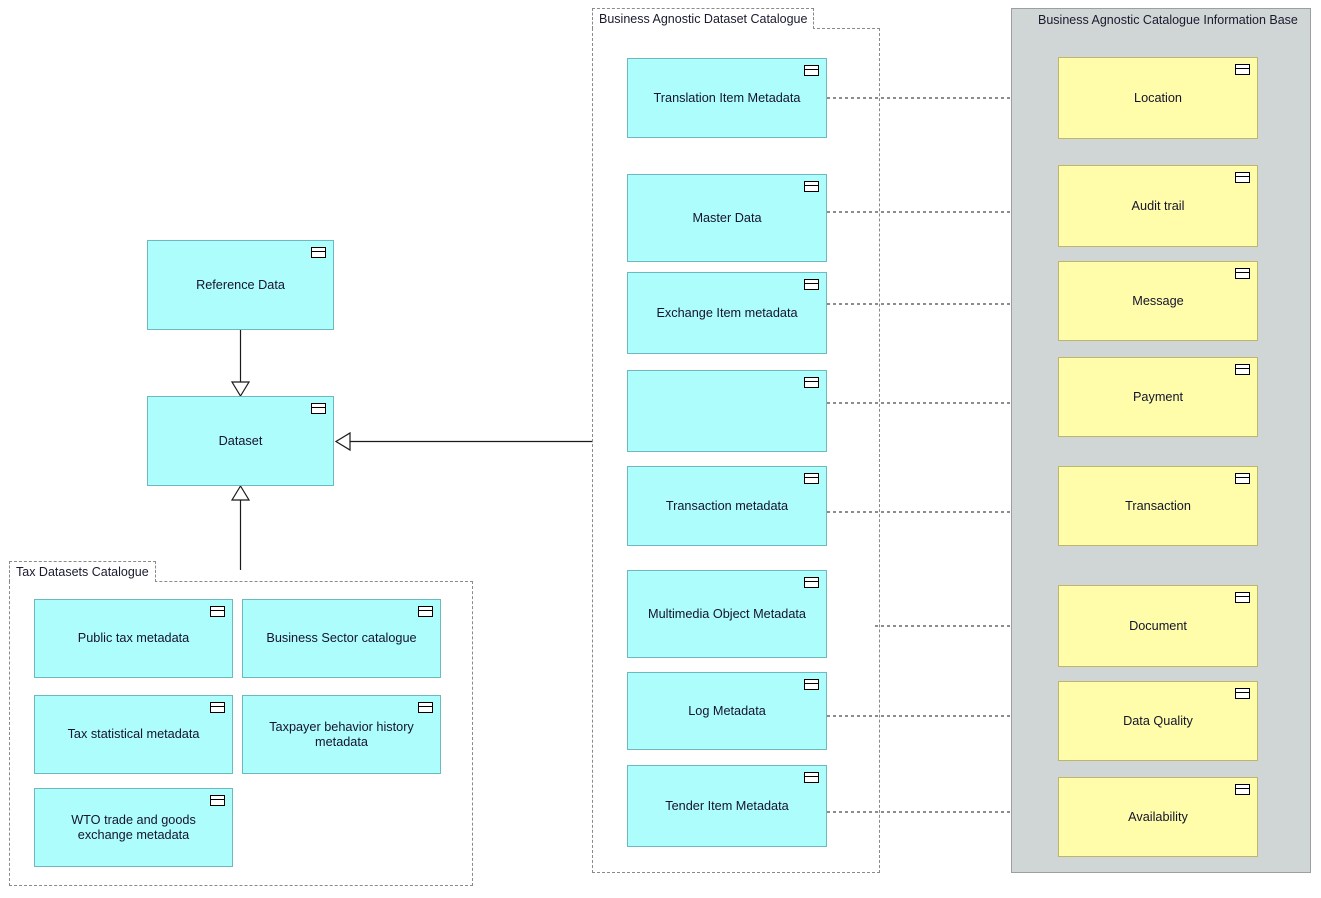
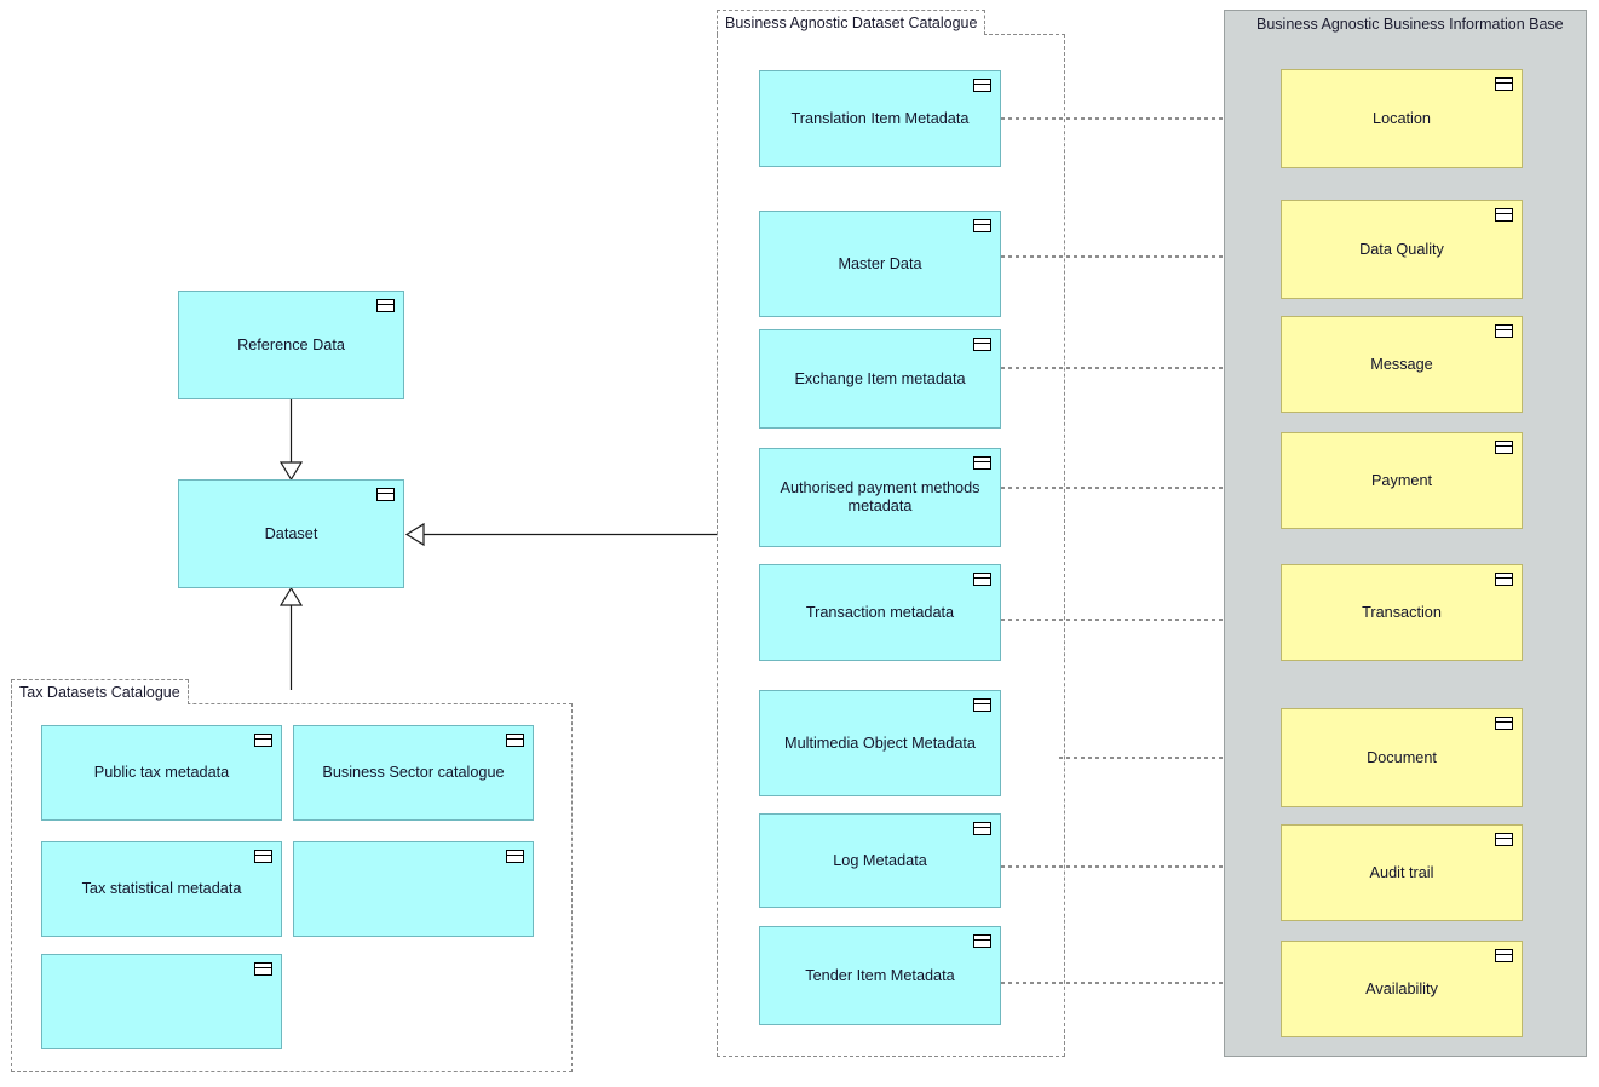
  Business Agnostic Dataset Catalogue
- Business Agnostic Catalogue Information Base
+ Business Agnostic Business Information Base
  Tax Datasets Catalogue
  Reference Data
  Dataset
  Translation Item Metadata
  Master Data
  Exchange Item metadata
+ Authorised payment methods metadata
  Transaction metadata
  Multimedia Object Metadata
  Log Metadata
  Tender Item Metadata
  Location
- Audit trail
+ Data Quality
  Message
  Payment
  Transaction
  Document
- Data Quality
+ Audit trail
  Availability
  Public tax metadata
  Business Sector catalogue
  Tax statistical metadata
- Taxpayer behavior history metadata
- WTO trade and goods exchange metadata
